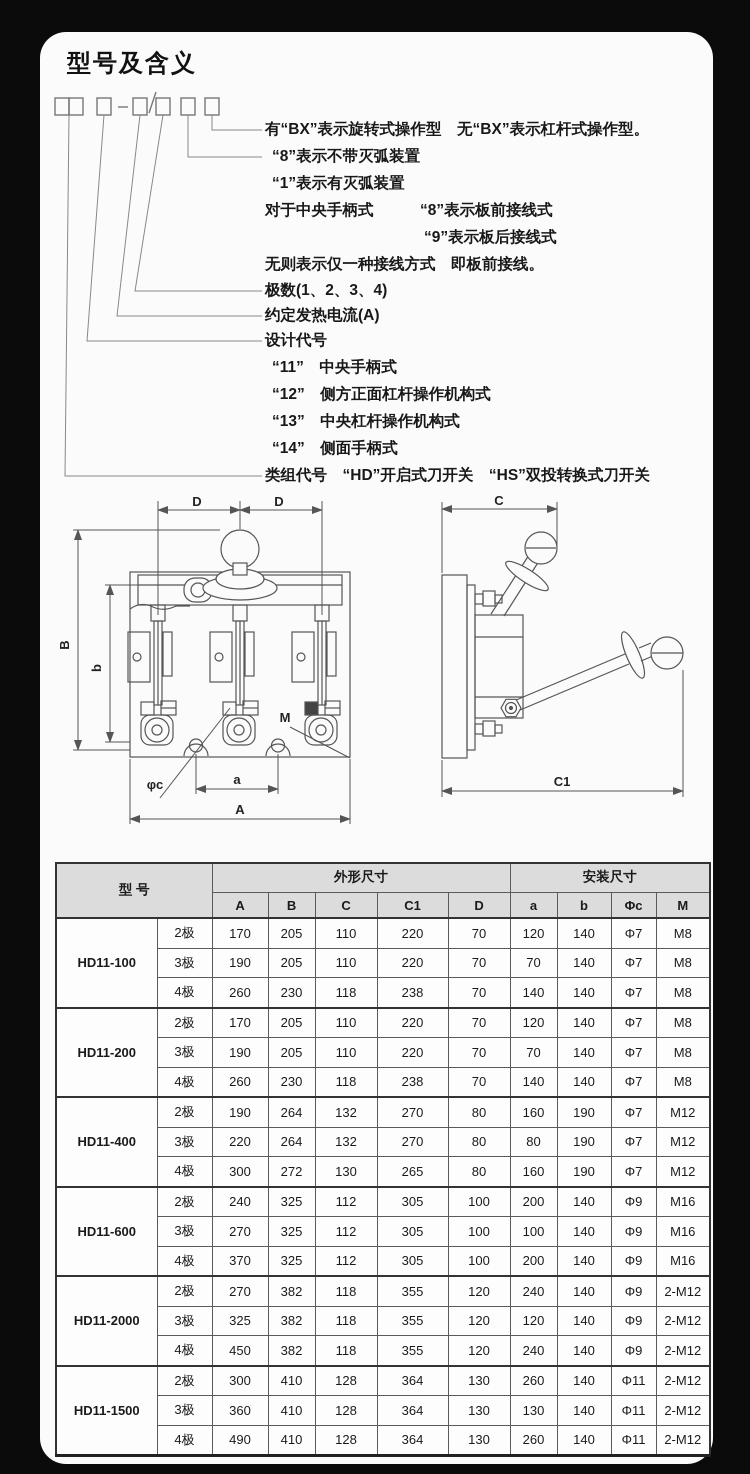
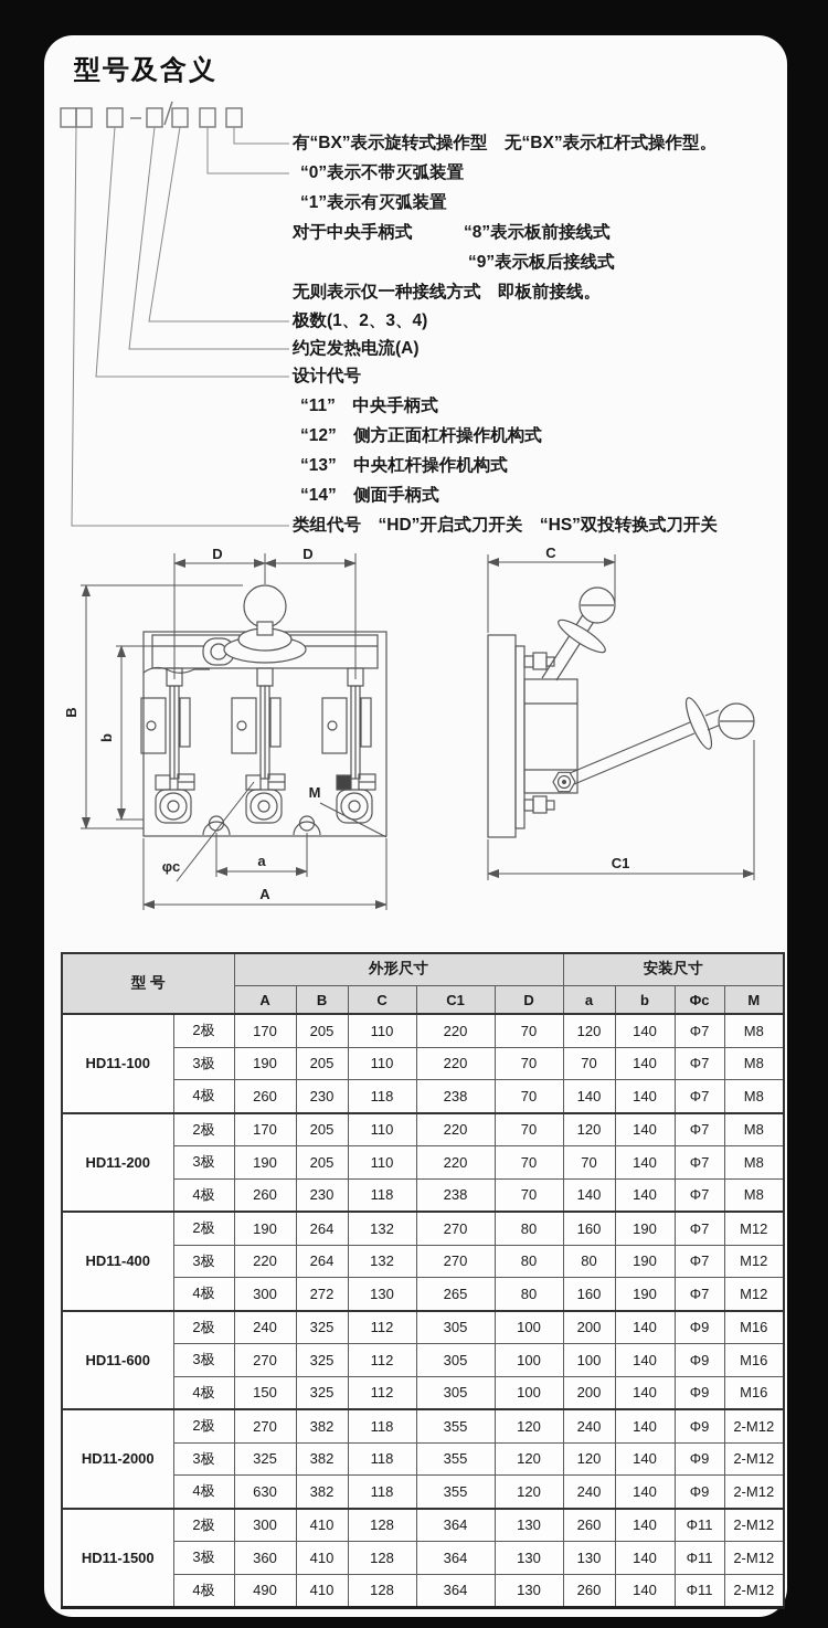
  型号及含义
  有“BX”表示旋转式操作型 无“BX”表示杠杆式操作型。
- “8”表示不带灭弧装置
+ “0”表示不带灭弧装置
  “1”表示有灭弧装置
  对于中央手柄式 “8”表示板前接线式
  “9”表示板后接线式
  无则表示仅一种接线方式 即板前接线。
  极数(1、2、3、4)
  约定发热电流(A)
  设计代号
  “11” 中央手柄式
  “12” 侧方正面杠杆操作机构式
  “13” 中央杠杆操作机构式
  “14” 侧面手柄式
  类组代号 “HD”开启式刀开关 “HS”双投转换式刀开关
  D
  D
  φc
  a
  A
  M
  C
  C1
  型 号	外形尺寸	安装尺寸
  A	B	C	C1	D	a	b	Φc	M
  HD11-100	2极	170	205	110	220	70	120	140	Φ7	M8
  3极	190	205	110	220	70	70	140	Φ7	M8
  4极	260	230	118	238	70	140	140	Φ7	M8
  HD11-200	2极	170	205	110	220	70	120	140	Φ7	M8
  3极	190	205	110	220	70	70	140	Φ7	M8
  4极	260	230	118	238	70	140	140	Φ7	M8
  HD11-400	2极	190	264	132	270	80	160	190	Φ7	M12
  3极	220	264	132	270	80	80	190	Φ7	M12
  4极	300	272	130	265	80	160	190	Φ7	M12
  HD11-600	2极	240	325	112	305	100	200	140	Φ9	M16
  3极	270	325	112	305	100	100	140	Φ9	M16
- 4极	370	325	112	305	100	200	140	Φ9	M16
+ 4极	150	325	112	305	100	200	140	Φ9	M16
  HD11-2000	2极	270	382	118	355	120	240	140	Φ9	2-M12
  3极	325	382	118	355	120	120	140	Φ9	2-M12
- 4极	450	382	118	355	120	240	140	Φ9	2-M12
+ 4极	630	382	118	355	120	240	140	Φ9	2-M12
  HD11-1500	2极	300	410	128	364	130	260	140	Φ11	2-M12
  3极	360	410	128	364	130	130	140	Φ11	2-M12
  4极	490	410	128	364	130	260	140	Φ11	2-M12
